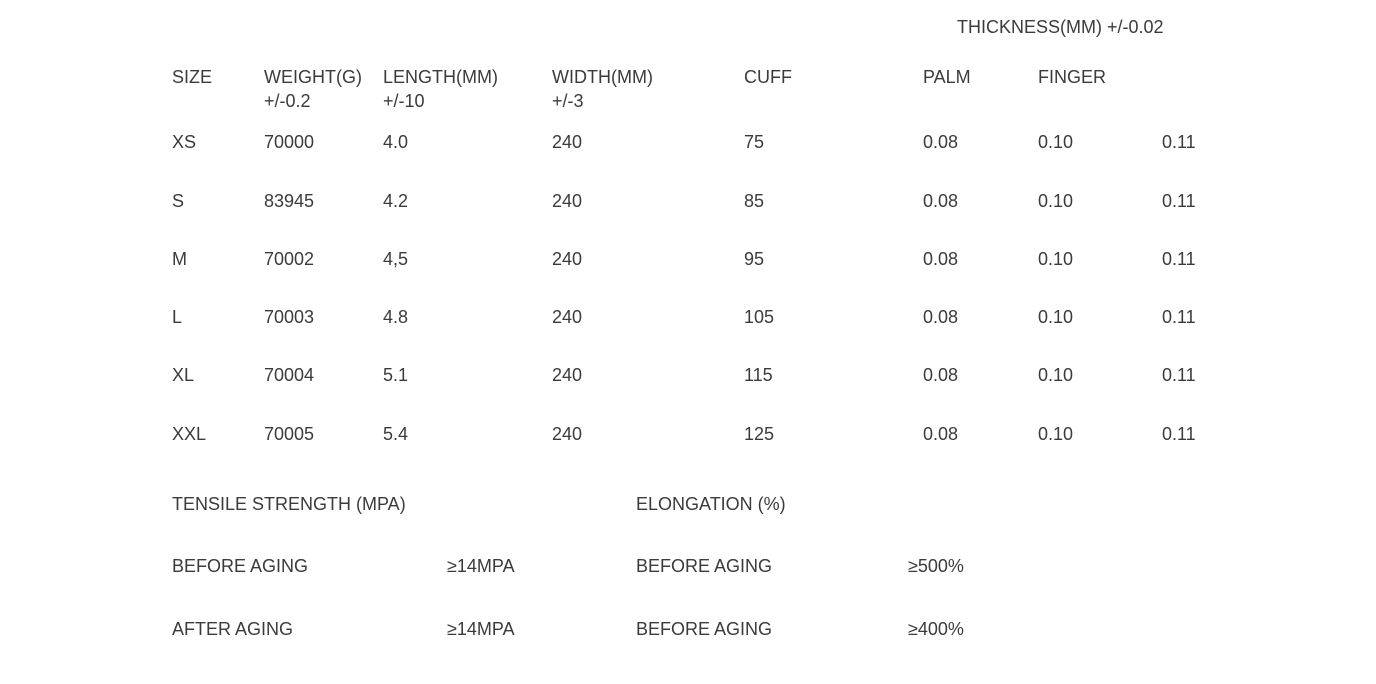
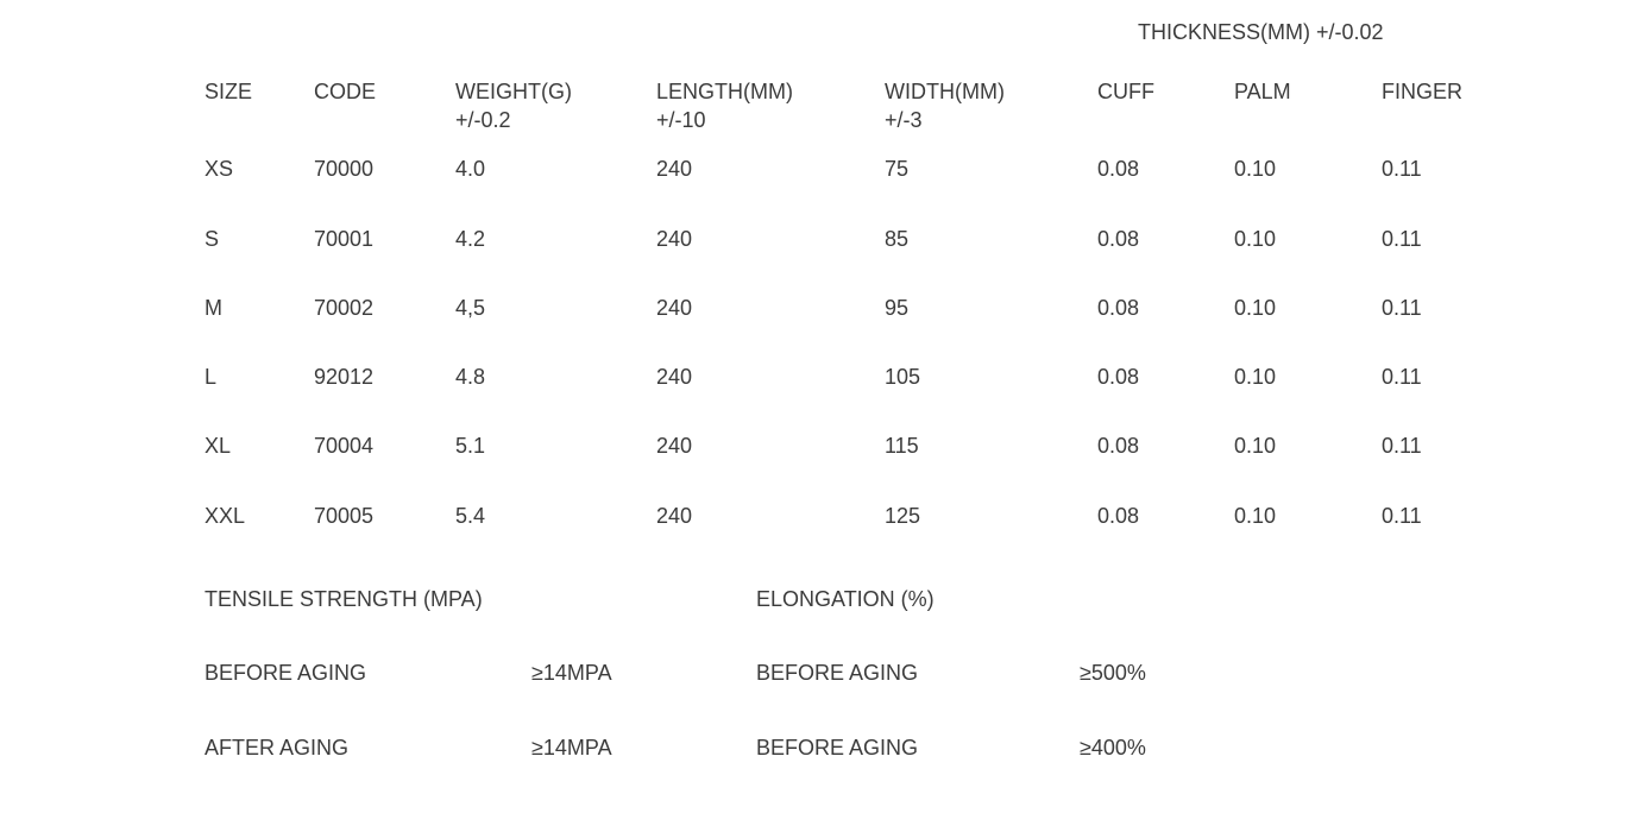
  THICKNESS(MM) +/-0.02
  SIZE
+ CODE
  WEIGHT(G)
  +/-0.2
  LENGTH(MM)
  +/-10
  WIDTH(MM)
  +/-3
  CUFF
  PALM
  FINGER
  XS
  70000
  4.0
  240
  75
  0.08
  0.10
  0.11
  S
- 83945
+ 70001
  4.2
  240
  85
  0.08
  0.10
  0.11
  M
  70002
  4,5
  240
  95
  0.08
  0.10
  0.11
  L
- 70003
+ 92012
  4.8
  240
  105
  0.08
  0.10
  0.11
  XL
  70004
  5.1
  240
  115
  0.08
  0.10
  0.11
  XXL
  70005
  5.4
  240
  125
  0.08
  0.10
  0.11
  TENSILE STRENGTH (MPA)
  ELONGATION (%)
  BEFORE AGING
  ≥14MPA
  BEFORE AGING
  ≥500%
  AFTER AGING
  ≥14MPA
  BEFORE AGING
  ≥400%
